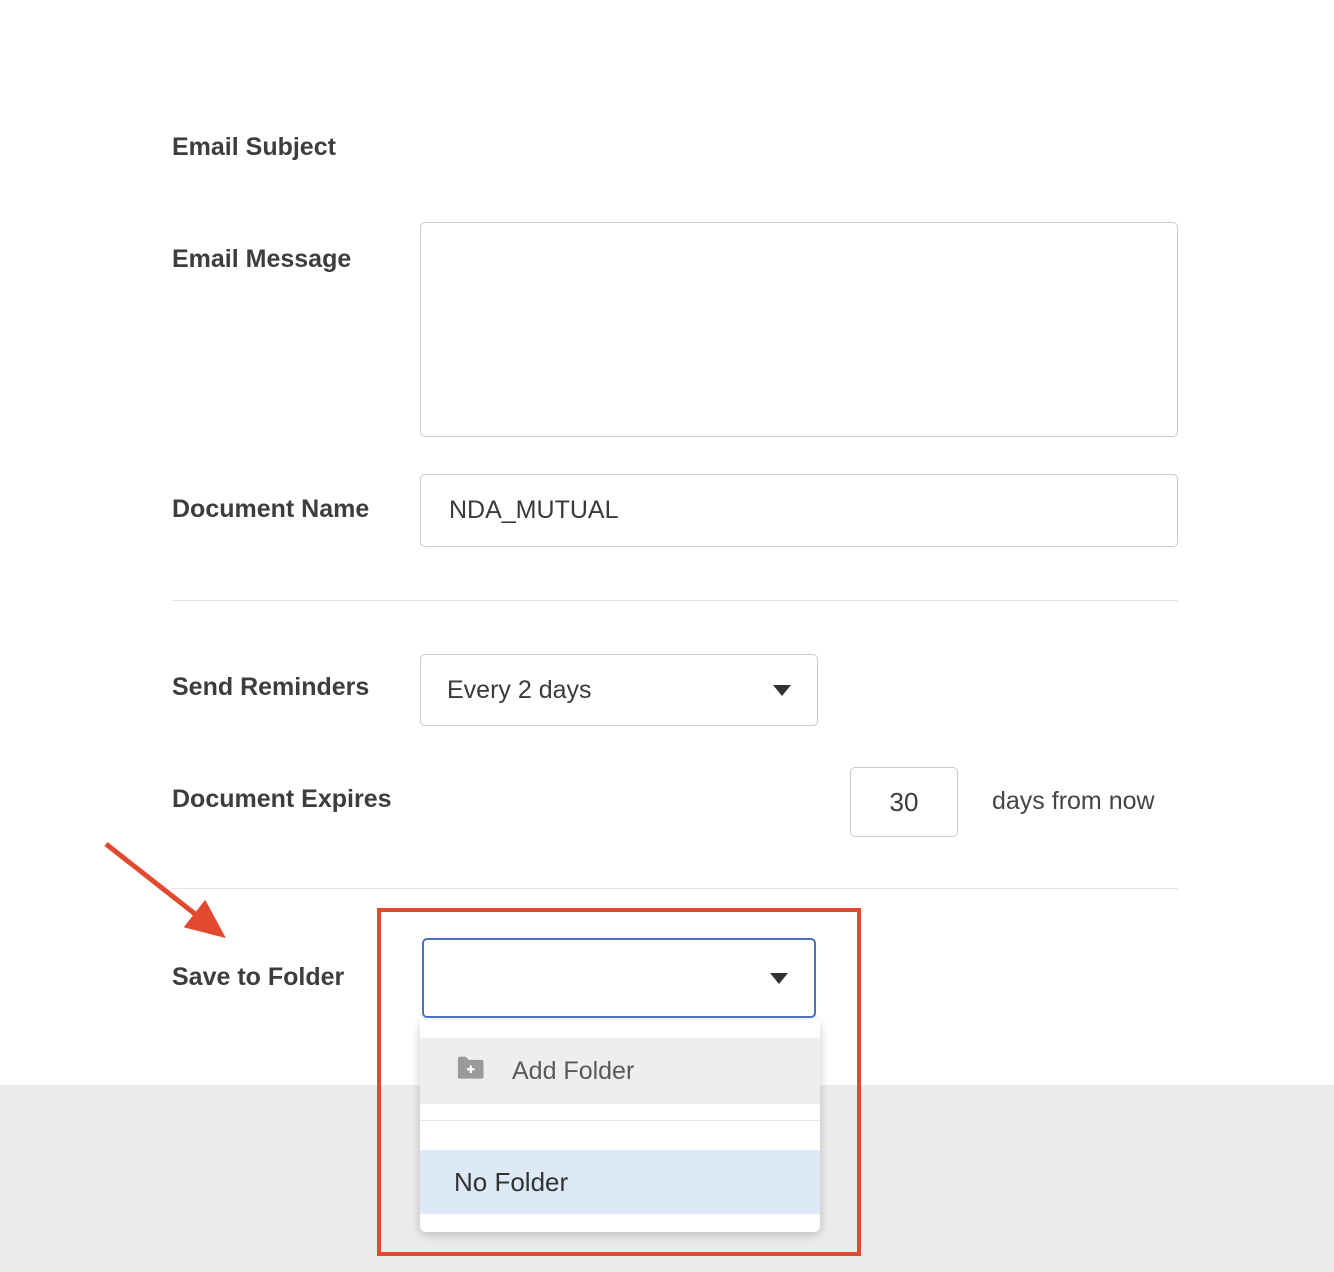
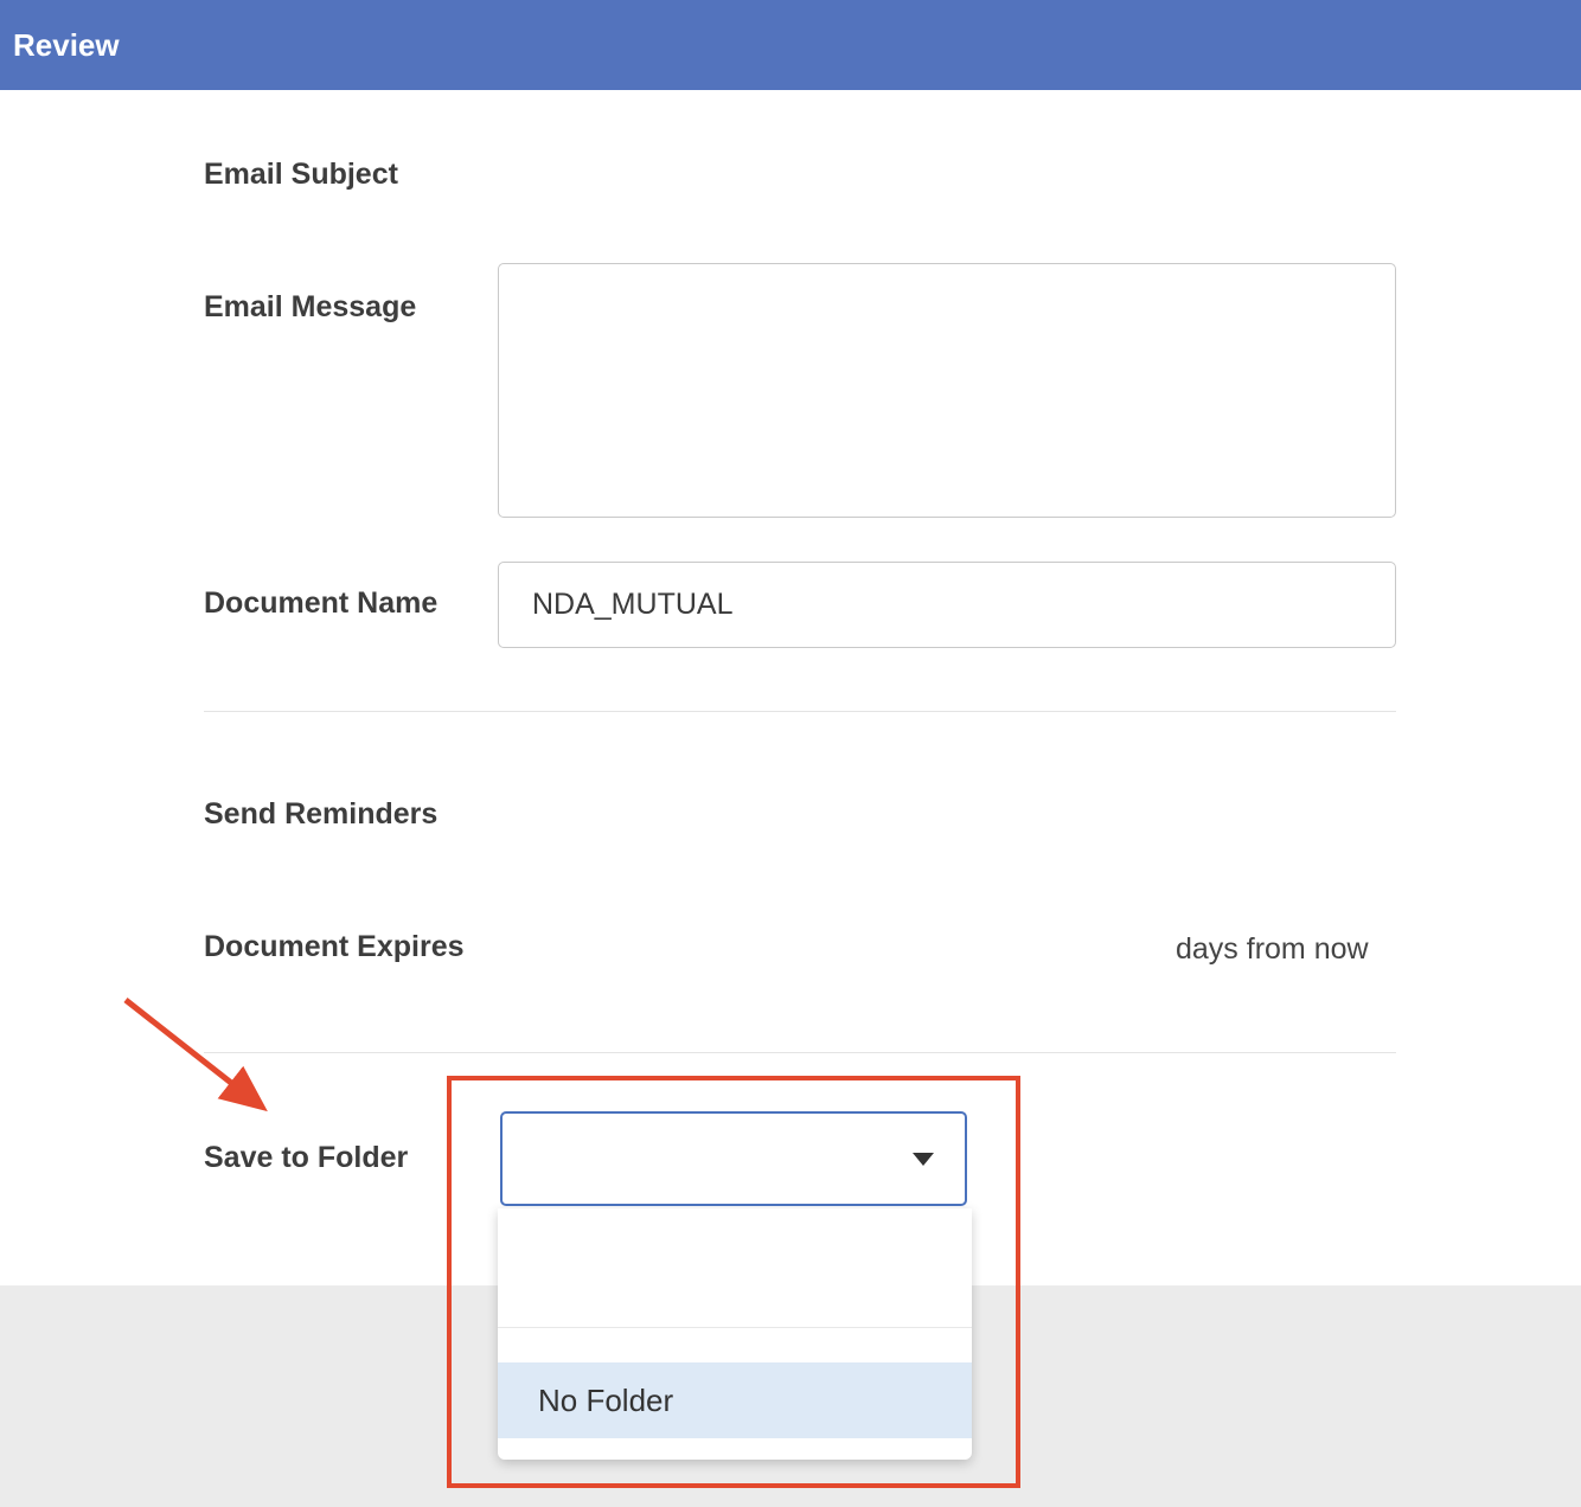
+ Review
  Email Subject
  Email Message
  Document Name
  NDA_MUTUAL
  Send Reminders
- Every 2 days
  Document Expires
- 30
  days from now
  Save to Folder
- Add Folder
  No Folder
